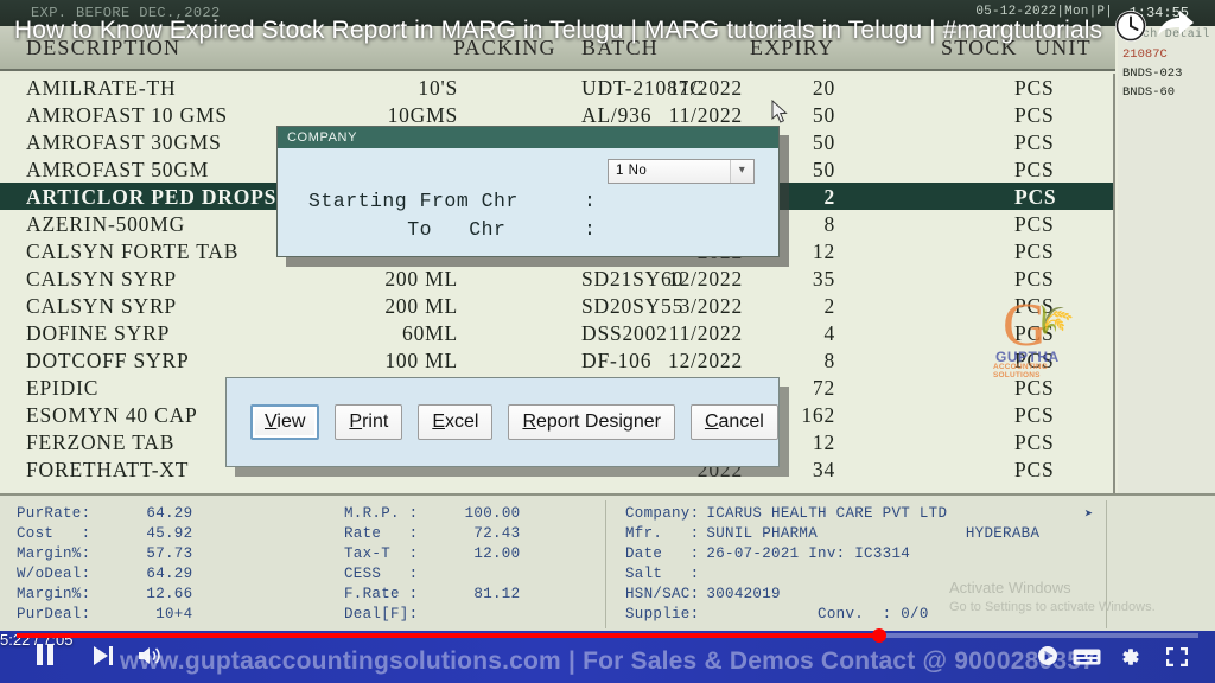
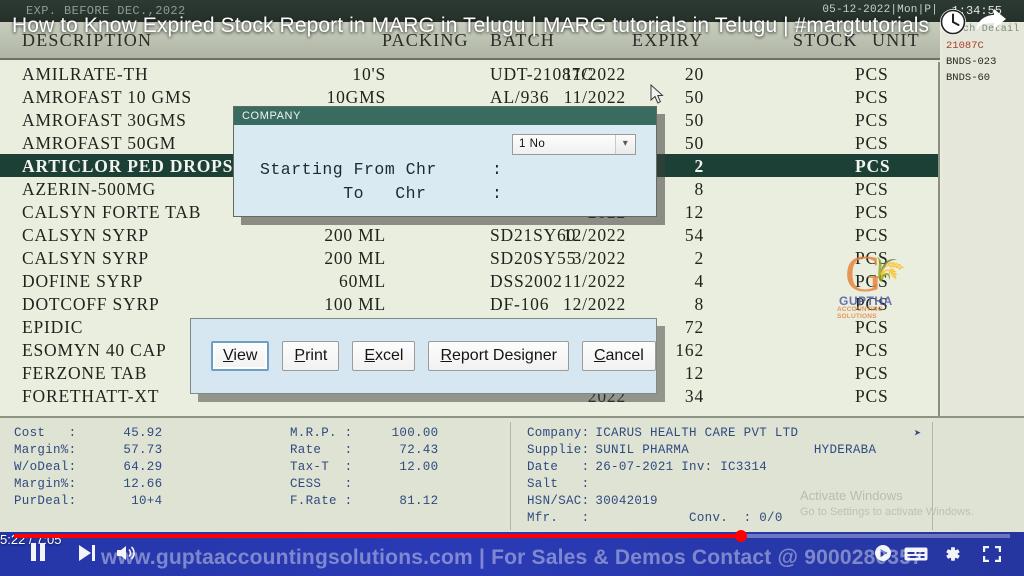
  EXP. BEFORE DEC.,2022
  05-12-2022|Mon|P|
  :34:55
  DESCRIPTION
  PACKING
  BATCH
  EXPIRY
  STOCK
  UNIT
  AMILRATE-TH
  10'S
  UDT-21087C
  11/2022
  20
  PCS
  AMROFAST 10 GMS
  10GMS
  AL/936
  11/2022
  50
  PCS
  AMROFAST 30GMS
  50
  PCS
  AMROFAST 50GM
  50
  PCS
  ARTICLOR PED DROPS
  2
  PCS
  AZERIN-500MG
  8
  PCS
  CALSYN FORTE TAB
  12
  PCS
  CALSYN SYRP
  200 ML
  SD21SY60
  12/2022
- 35
+ 54
  PCS
  CALSYN SYRP
  200 ML
  SD20SY55
  3/2022
  2
  PCS
  DOFINE SYRP
  60ML
  DSS2002
  11/2022
  4
  PCS
  DOTCOFF SYRP
  100 ML
  DF-106
  12/2022
  8
  PCS
  EPIDIC
  72
  PCS
  ESOMYN 40 CAP
  162
  PCS
  FERZONE TAB
  12
  PCS
  FORETHATT-XT
  2022
  34
  PCS
  ch Detail
  21087C
  BNDS-023
  BNDS-60
- PurRate: 64.29
  Cost : 45.92
  Margin%: 57.73
  W/oDeal: 64.29
  Margin%: 12.66
  PurDeal: 10+4
  M.R.P. : 100.00
  Rate : 72.43
  Tax-T : 12.00
  CESS :
  F.Rate : 81.12
- Deal[F]:
  Company: ICARUS HEALTH CARE PVT LTD
- Mfr. : SUNIL PHARMA HYDERABA
+ Supplie: SUNIL PHARMA HYDERABA
  Date : 26-07-2021 Inv: IC3314
  Salt :
  HSN/SAC: 30042019
- Supplie: Conv. : 0/0
+ Mfr. : Conv. : 0/0
  ➤
  Activate Windows
  Go to Settings to activate Windows.
  G
  GUPTHA
  COMPANY
  Starting From Chr :
  To Chr :
  1 No
  ▾
  View
  Print
  Excel
  Report Designer
  Cancel
  How to Know Expired Stock Report in MARG in Telugu | MARG tutorials in Telugu | #margtutorials
  5:22 / 7:05
  www.guptaaccountingsolutions.com | For Sales & Demos Contact @ 9000280357
